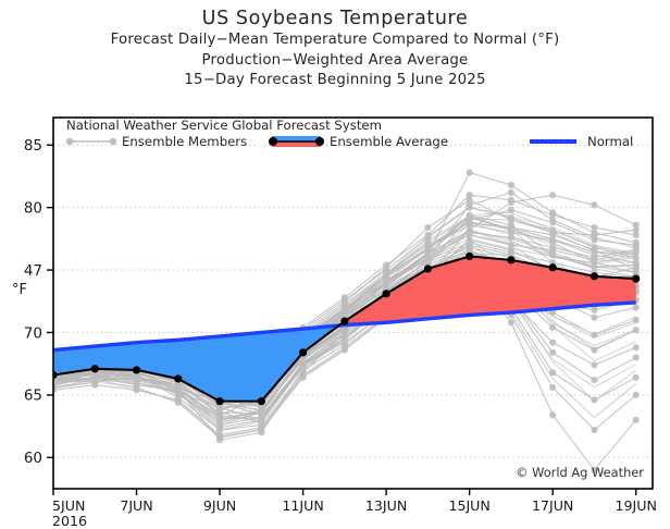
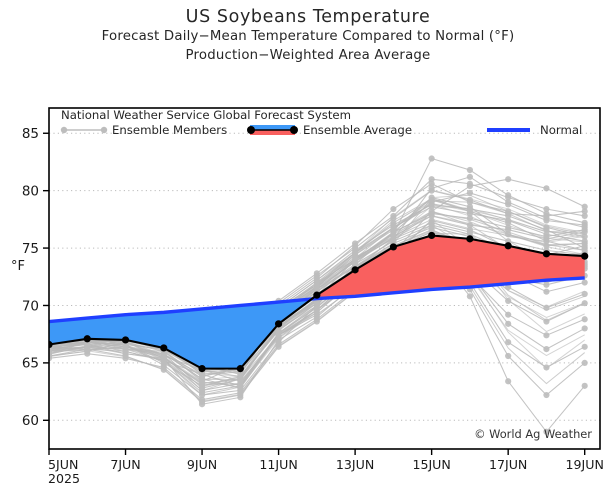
  US Soybeans Temperature
  Forecast Daily−Mean Temperature Compared to Normal (°F)
  Production−Weighted Area Average
- 15−Day Forecast Beginning 5 June 2025
  60
  65
  70
- 47
+ 75
  80
  85
  5JUN
  7JUN
  9JUN
  11JUN
  13JUN
  15JUN
  17JUN
  19JUN
- 2016
+ 2025
  °F
  National Weather Service Global Forecast System
  Ensemble Members
  Ensemble Average
  Normal
  © World Ag Weather
